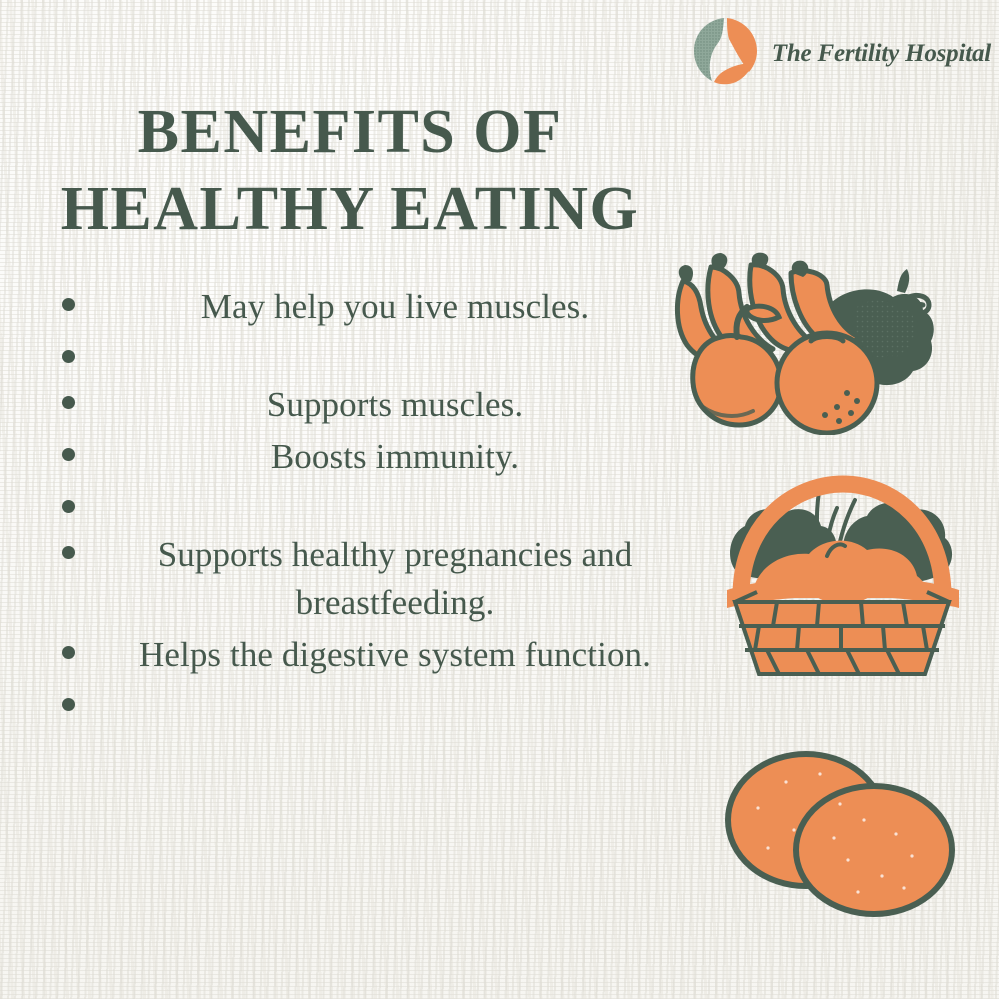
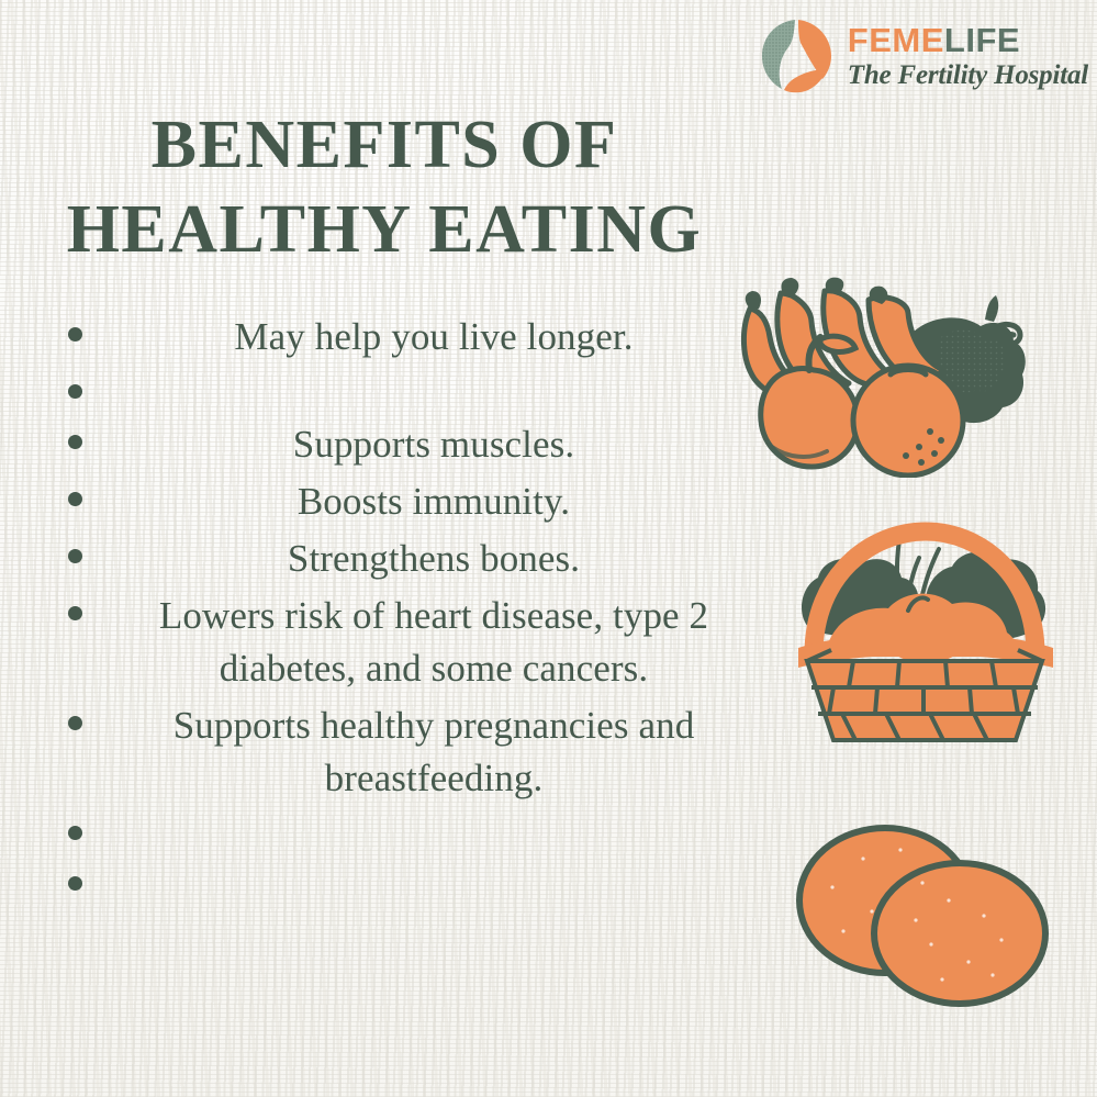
+ FEMELIFE
  The Fertility Hospital
  BENEFITS OF
  HEALTHY EATING
- May help you live muscles.
+ May help you live longer.
  Supports muscles.
  Boosts immunity.
+ Strengthens bones.
+ Lowers risk of heart disease, type 2 diabetes, and some cancers.
  Supports healthy pregnancies and breastfeeding.
- Helps the digestive system function.
